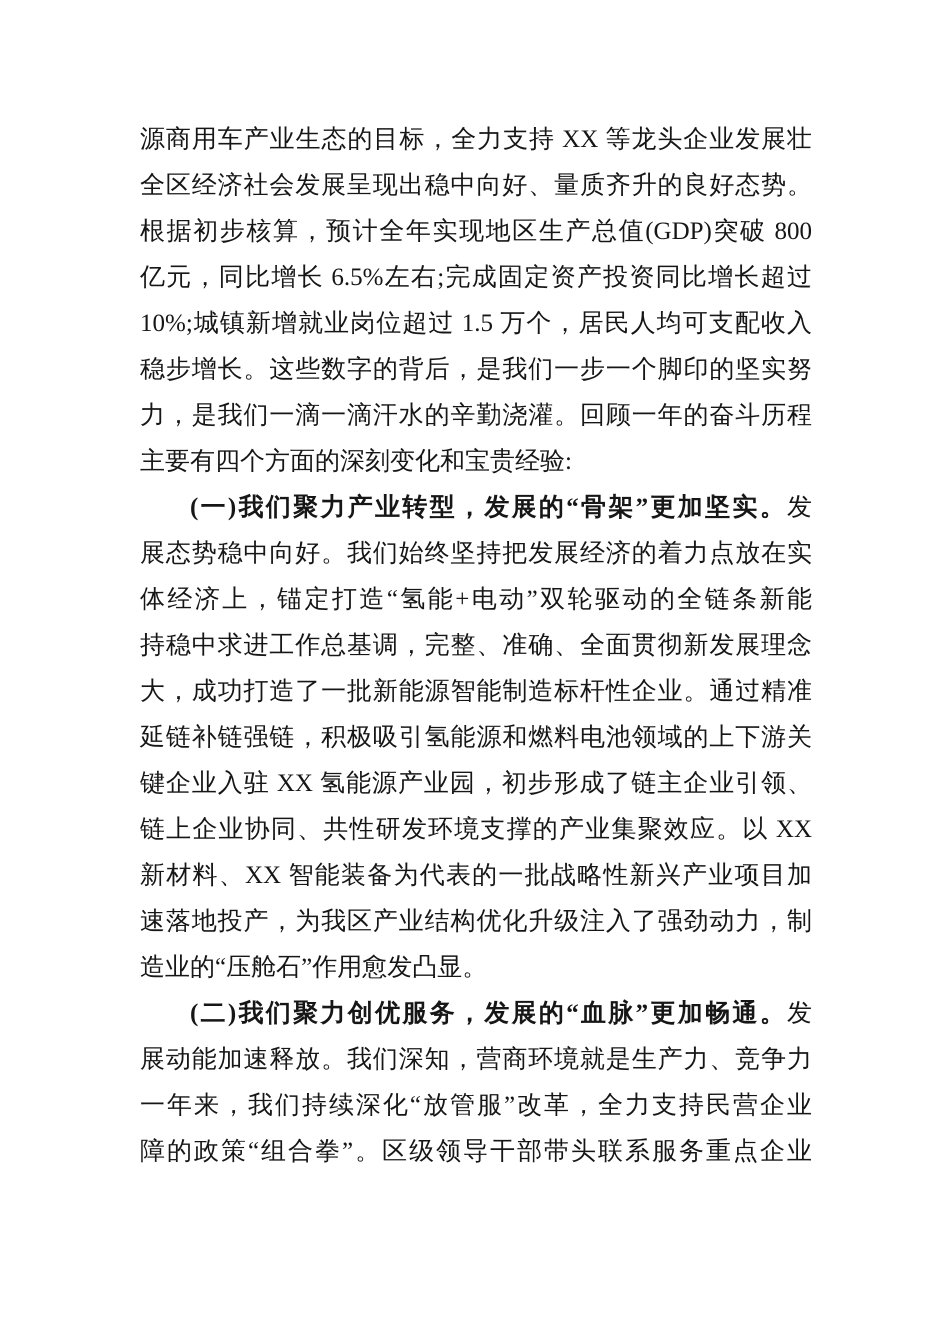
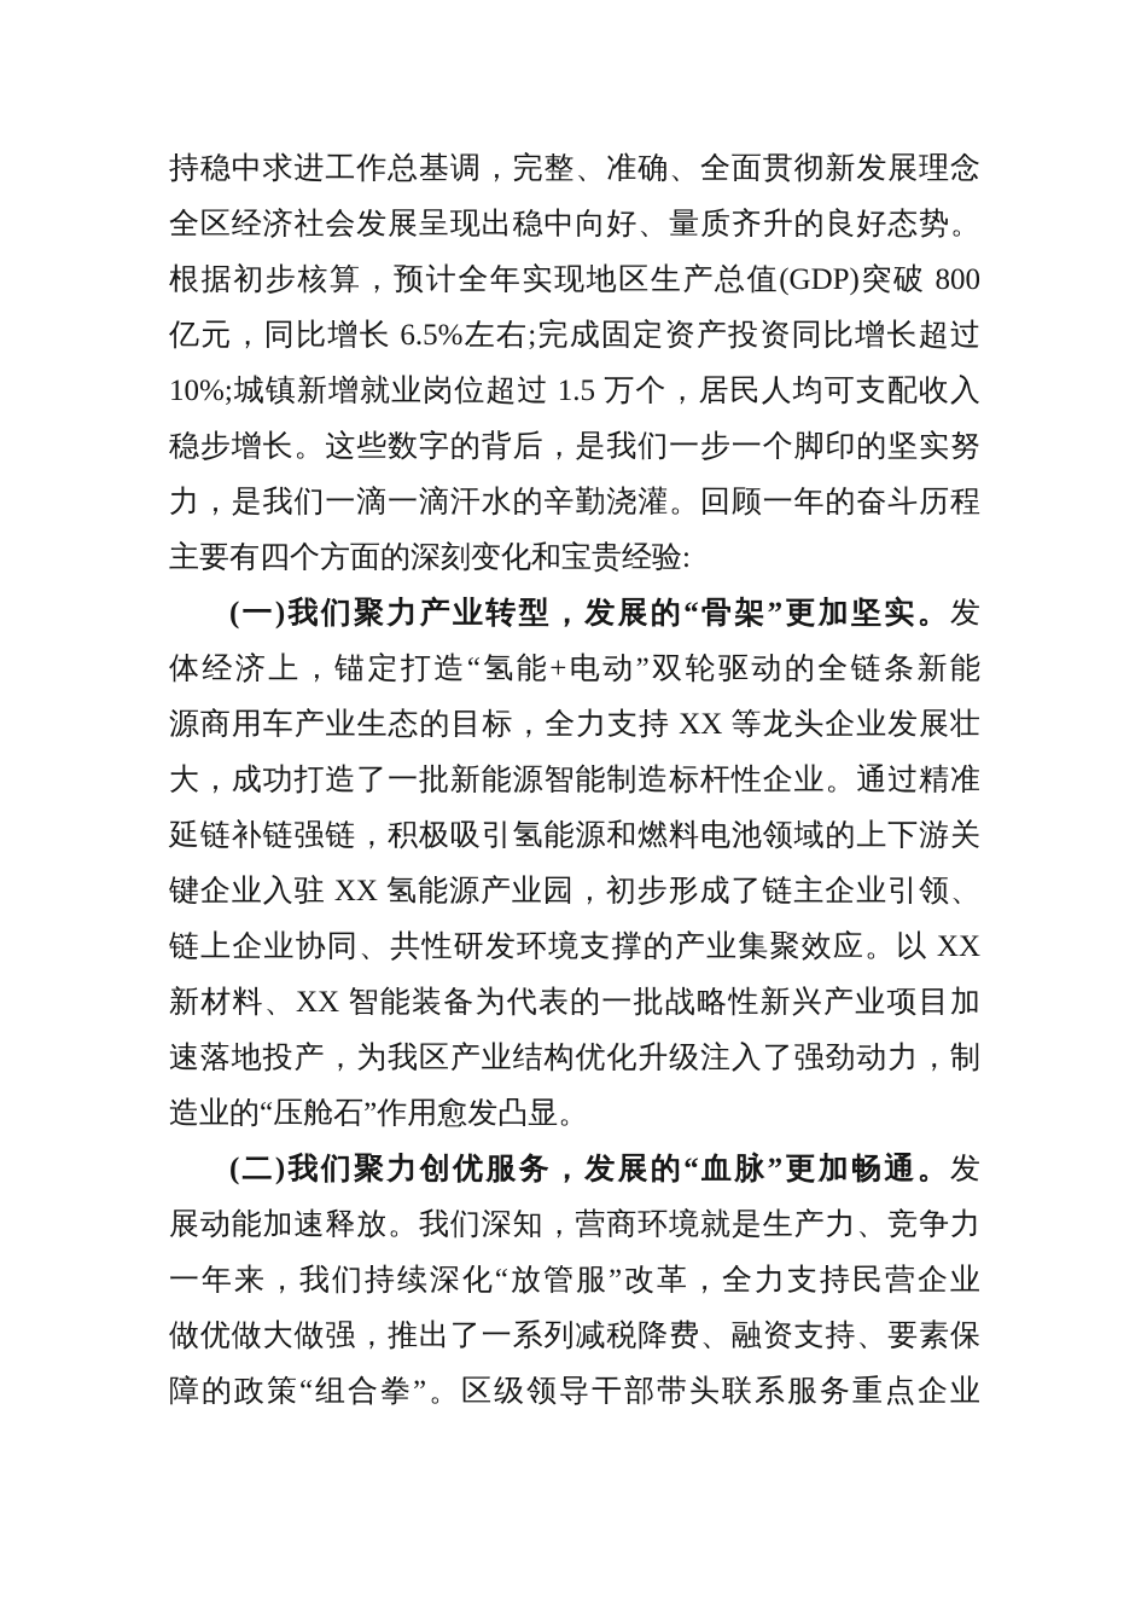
- 源商用车产业生态的目标，全力支持 XX 等龙头企业发展壮
+ 持稳中求进工作总基调，完整、准确、全面贯彻新发展理念
  全区经济社会发展呈现出稳中向好、量质齐升的良好态势。
  根据初步核算，预计全年实现地区生产总值(GDP)突破 800
  亿元，同比增长 6.5%左右;完成固定资产投资同比增长超过
  10%;城镇新增就业岗位超过 1.5 万个，居民人均可支配收入
  稳步增长。这些数字的背后，是我们一步一个脚印的坚实努
  力，是我们一滴一滴汗水的辛勤浇灌。回顾一年的奋斗历程
  主要有四个方面的深刻变化和宝贵经验:
  (一)我们聚力产业转型，发展的“骨架”更加坚实。发
- 展态势稳中向好。我们始终坚持把发展经济的着力点放在实
  体经济上，锚定打造“氢能+电动”双轮驱动的全链条新能
- 持稳中求进工作总基调，完整、准确、全面贯彻新发展理念
+ 源商用车产业生态的目标，全力支持 XX 等龙头企业发展壮
  大，成功打造了一批新能源智能制造标杆性企业。通过精准
  延链补链强链，积极吸引氢能源和燃料电池领域的上下游关
  键企业入驻 XX 氢能源产业园，初步形成了链主企业引领、
  链上企业协同、共性研发环境支撑的产业集聚效应。以 XX
  新材料、XX 智能装备为代表的一批战略性新兴产业项目加
  速落地投产，为我区产业结构优化升级注入了强劲动力，制
  造业的“压舱石”作用愈发凸显。
  (二)我们聚力创优服务，发展的“血脉”更加畅通。发
  展动能加速释放。我们深知，营商环境就是生产力、竞争力
  一年来，我们持续深化“放管服”改革，全力支持民营企业
+ 做优做大做强，推出了一系列减税降费、融资支持、要素保
  障的政策“组合拳”。区级领导干部带头联系服务重点企业
